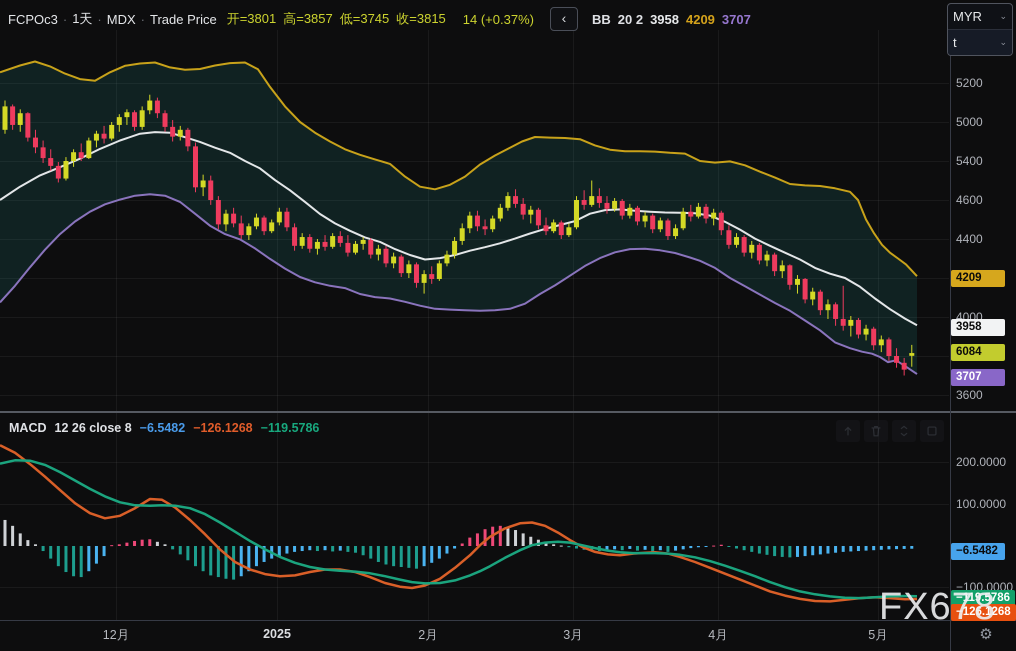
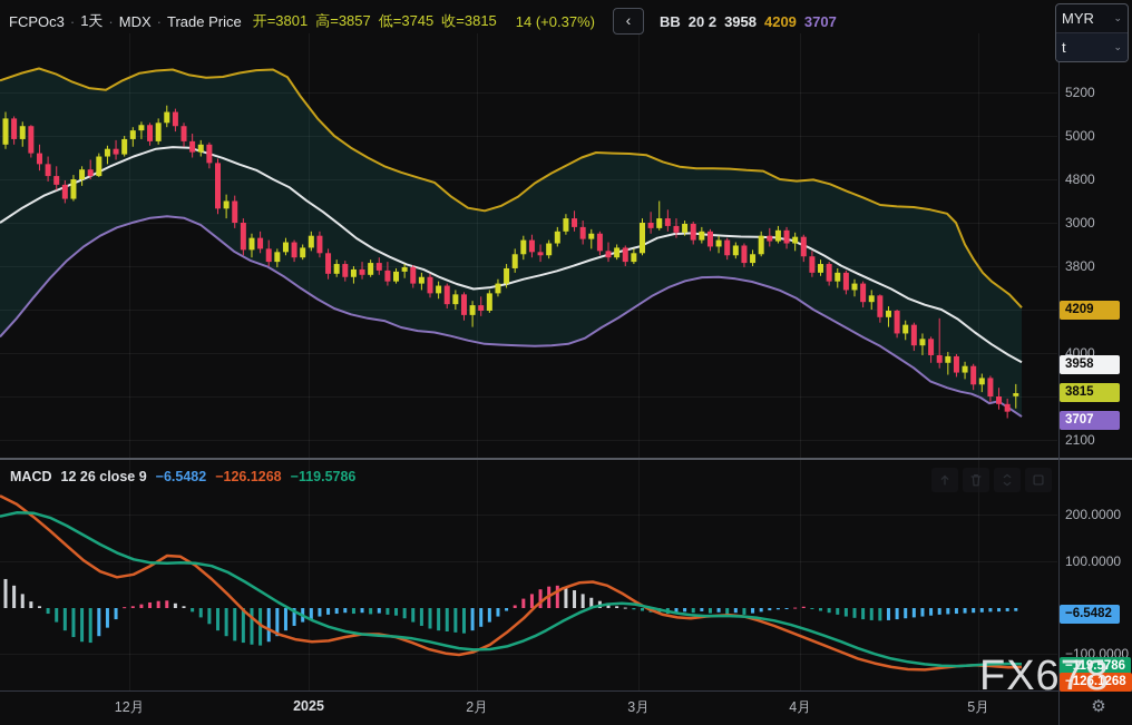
  FCPOc3
  ·
  1天
  ·
  MDX
  ·
  Trade Price
  开=3801 高=3857 低=3745 收=3815
  14 (+0.37%)
  ‹
  BB
  20 2
  3958
  4209
  3707
  MACD
- 12 26 close 8
+ 12 26 close 9
  −6.5482
  −126.1268
  −119.5786
  5200
  5000
- 5400
+ 4800
- 4600
+ 3000
- 4400
+ 3800
  4000
- 3600
+ 2100
  200.0000
  100.0000
  −100.0000
  4209
  3958
- 6084
+ 3815
  3707
  −6.5482
  −119.5786
  −126.1268
  12月
  2025
  2月
  3月
  4月
  5月
  MYR
  ⌄
  t
  ⌄
  ⚙
  FX678
